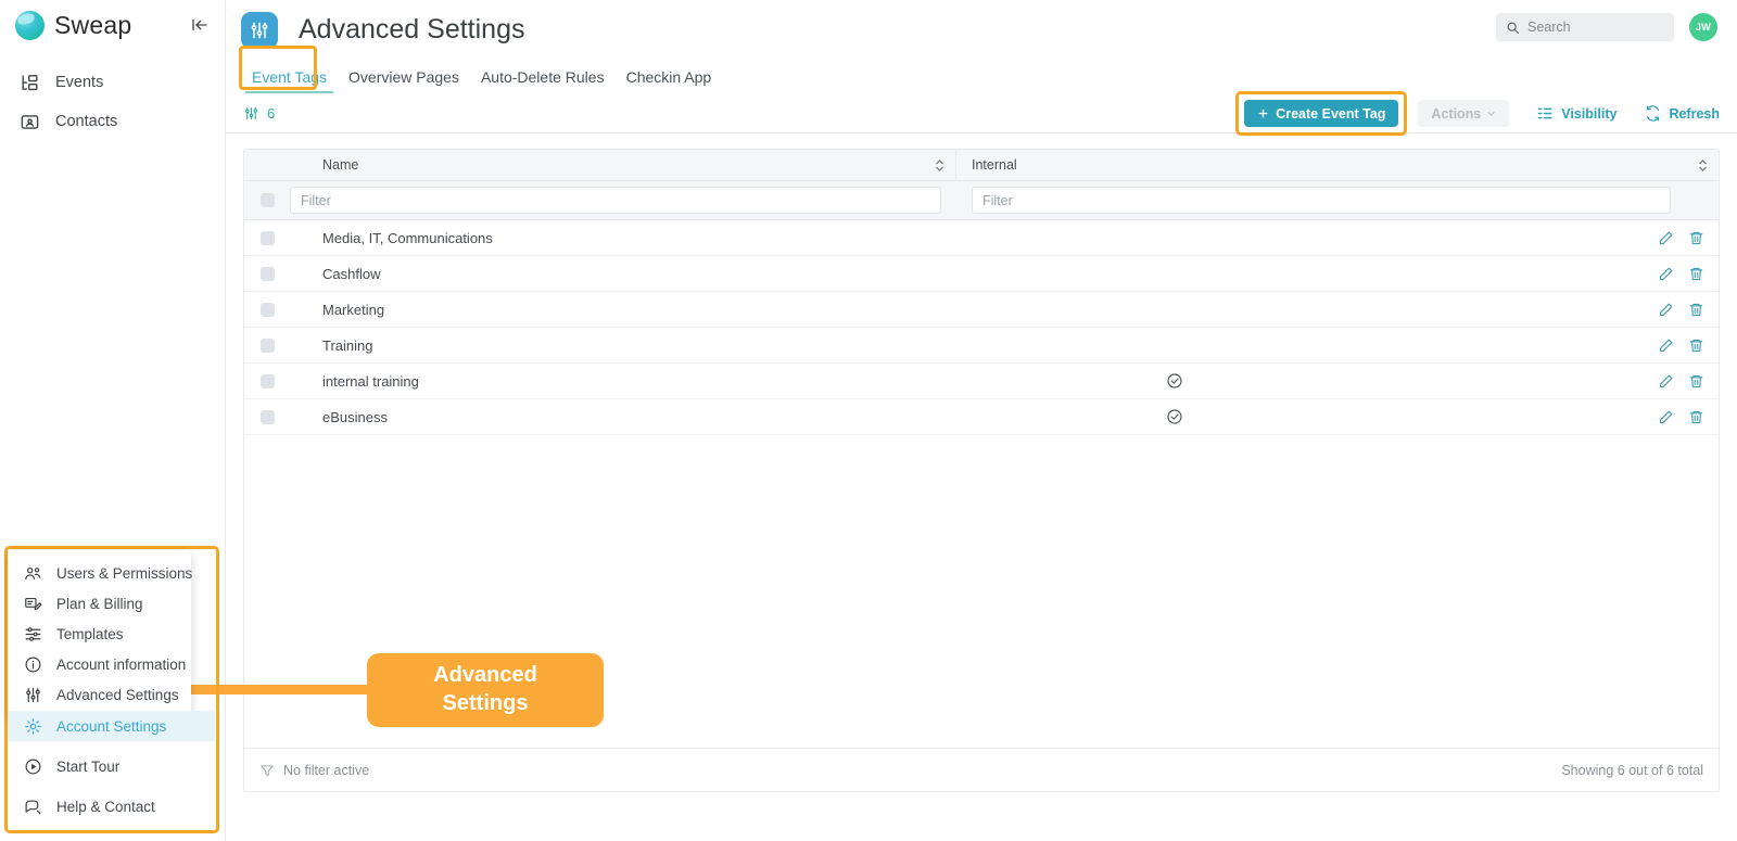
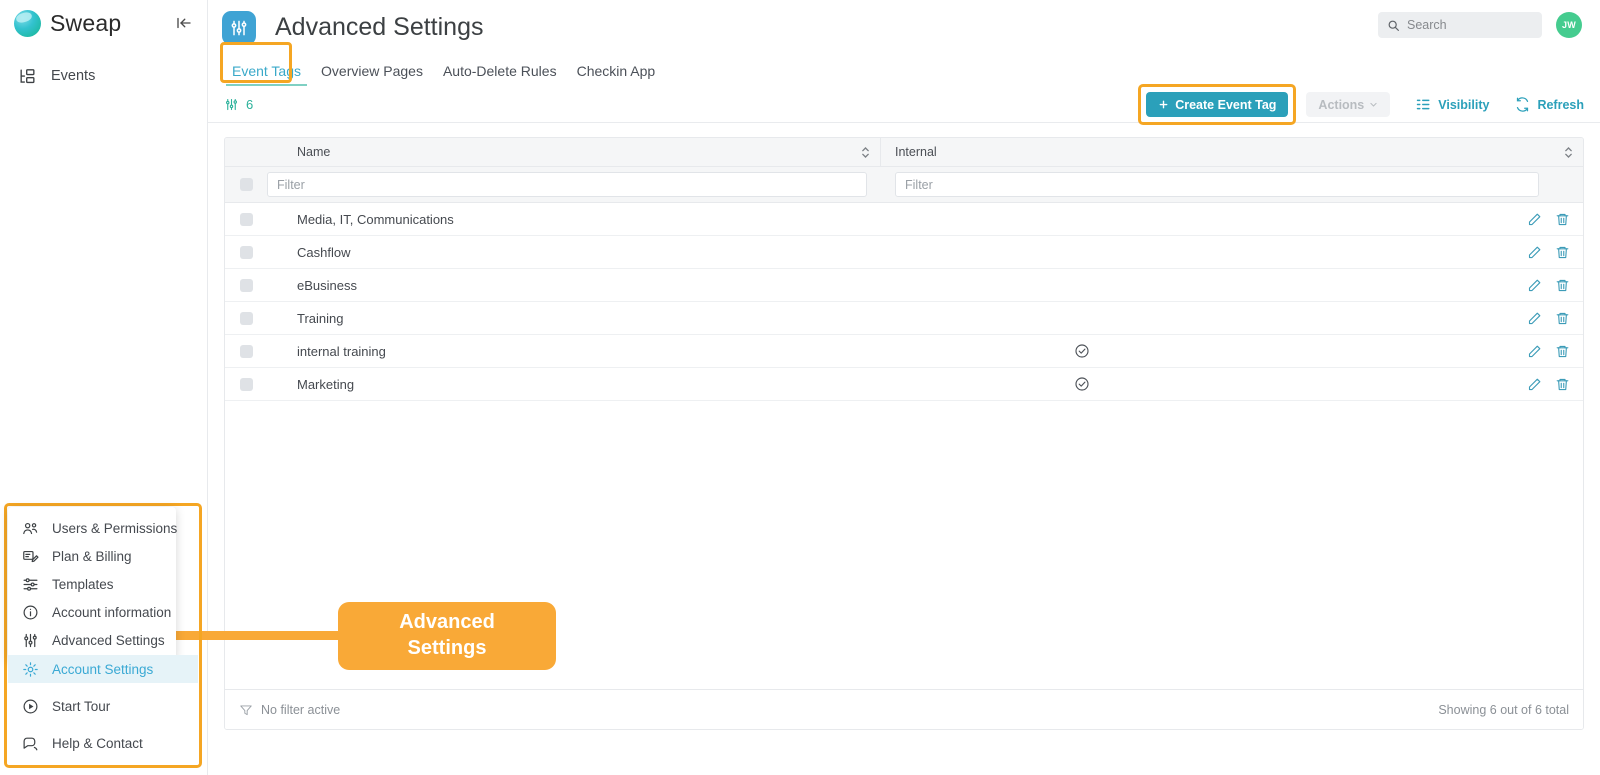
  Sweap
  Events
- Contacts
  Advanced Settings
  Search
  JW
  Event Tags
  Overview Pages
  Auto-Delete Rules
  Checkin App
  6
  Create Event Tag
  Actions
  Visibility
  Refresh
  Name
  Internal
  Filter
  Filter
  Media, IT, Communications
  Cashflow
- Marketing
+ eBusiness
  Training
  internal training
- eBusiness
+ Marketing
  No filter active
  Showing 6 out of 6 total
  Users & Permissions
  Plan & Billing
  Templates
  Account information
  Advanced Settings
  Account Settings
  Start Tour
  Help & Contact
  Advanced
  Settings
